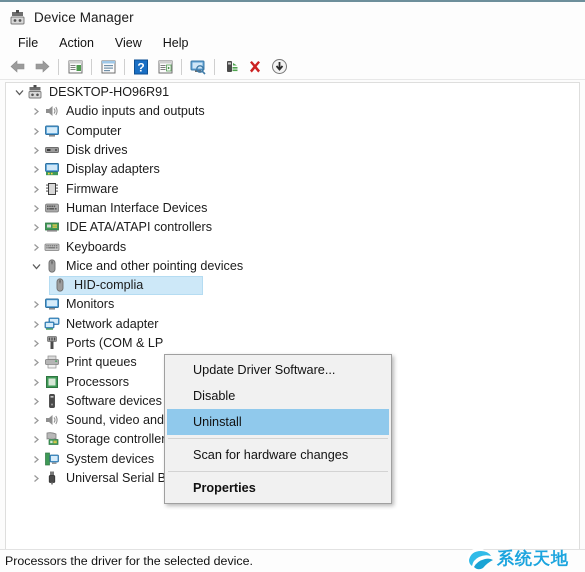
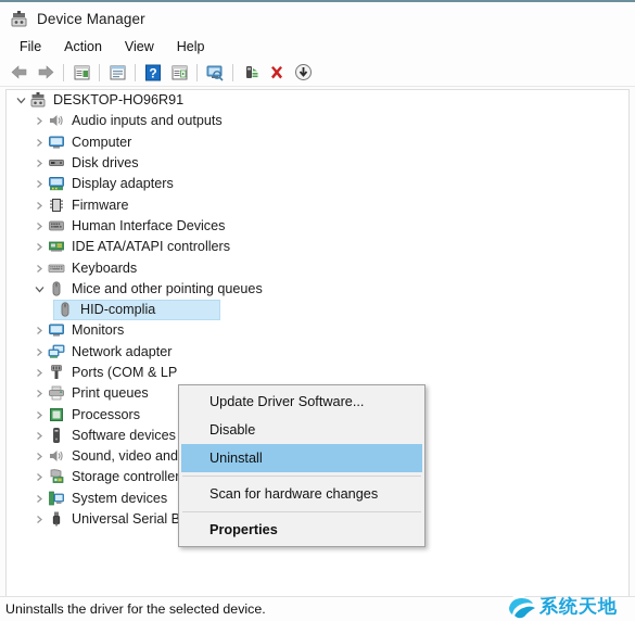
  Device Manager
  File
  Action
  View
  Help
  ?
  DESKTOP-HO96R91
  Audio inputs and outputs
  Computer
  Disk drives
  Display adapters
  Firmware
  Human Interface Devices
  IDE ATA/ATAPI controllers
  Keyboards
- Mice and other pointing devices
+ Mice and other pointing queues
  HID-complia
  Monitors
  Network adapter
  Ports (COM & LP
  Print queues
  Processors
  Software devices
  Storage controlle
  System devices
  Update Driver Software...
  Disable
  Uninstall
  Scan for hardware changes
  Properties
- Processors the driver for the selected device.
+ Uninstalls the driver for the selected device.
  系统天地
